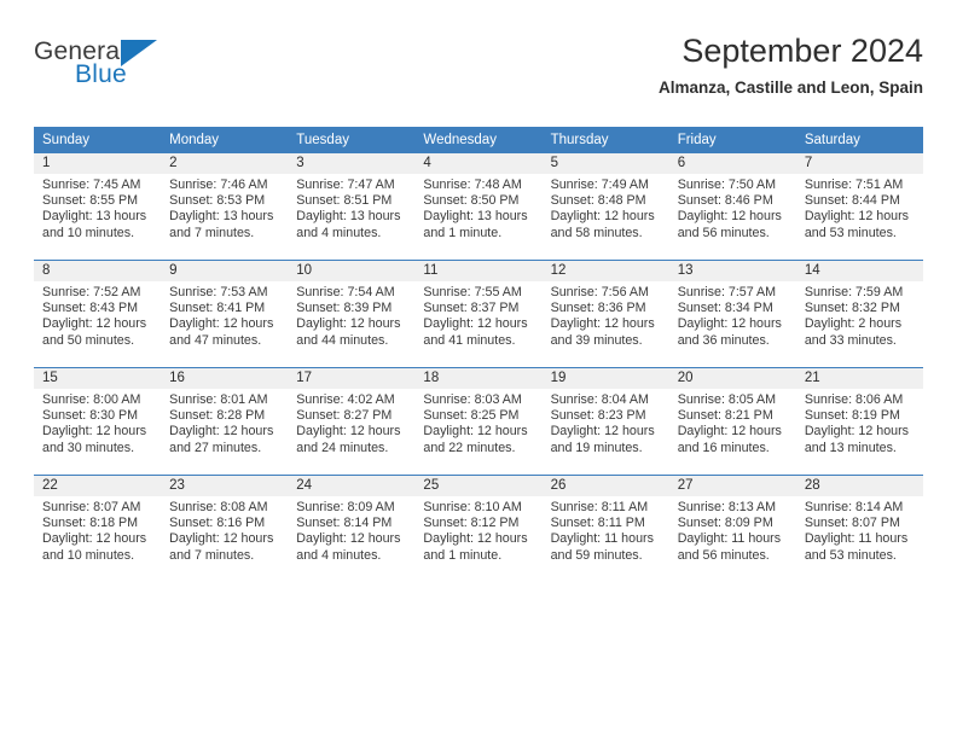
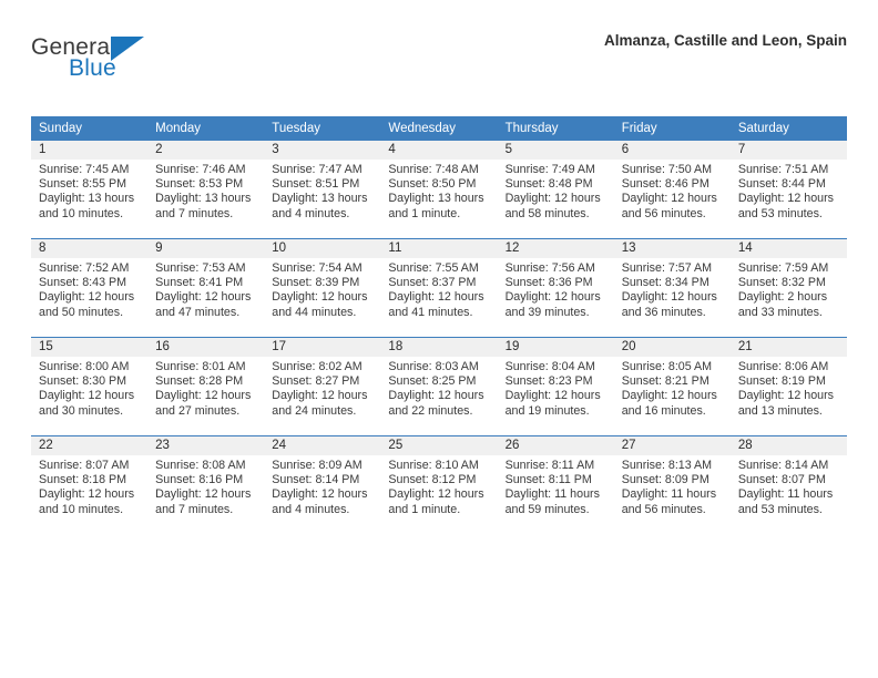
  General
  Blue
- September 2024
  Almanza, Castille and Leon, Spain
  Sunday	Monday	Tuesday	Wednesday	Thursday	Friday	Saturday
  1Sunrise: 7:45 AMSunset: 8:55 PMDaylight: 13 hours and 10 minutes.	2Sunrise: 7:46 AMSunset: 8:53 PMDaylight: 13 hours and 7 minutes.	3Sunrise: 7:47 AMSunset: 8:51 PMDaylight: 13 hours and 4 minutes.	4Sunrise: 7:48 AMSunset: 8:50 PMDaylight: 13 hours and 1 minute.	5Sunrise: 7:49 AMSunset: 8:48 PMDaylight: 12 hours and 58 minutes.	6Sunrise: 7:50 AMSunset: 8:46 PMDaylight: 12 hours and 56 minutes.	7Sunrise: 7:51 AMSunset: 8:44 PMDaylight: 12 hours and 53 minutes.
  8Sunrise: 7:52 AMSunset: 8:43 PMDaylight: 12 hours and 50 minutes.	9Sunrise: 7:53 AMSunset: 8:41 PMDaylight: 12 hours and 47 minutes.	10Sunrise: 7:54 AMSunset: 8:39 PMDaylight: 12 hours and 44 minutes.	11Sunrise: 7:55 AMSunset: 8:37 PMDaylight: 12 hours and 41 minutes.	12Sunrise: 7:56 AMSunset: 8:36 PMDaylight: 12 hours and 39 minutes.	13Sunrise: 7:57 AMSunset: 8:34 PMDaylight: 12 hours and 36 minutes.	14Sunrise: 7:59 AMSunset: 8:32 PMDaylight: 2 hours and 33 minutes.
- 15Sunrise: 8:00 AMSunset: 8:30 PMDaylight: 12 hours and 30 minutes.	16Sunrise: 8:01 AMSunset: 8:28 PMDaylight: 12 hours and 27 minutes.	17Sunrise: 4:02 AMSunset: 8:27 PMDaylight: 12 hours and 24 minutes.	18Sunrise: 8:03 AMSunset: 8:25 PMDaylight: 12 hours and 22 minutes.	19Sunrise: 8:04 AMSunset: 8:23 PMDaylight: 12 hours and 19 minutes.	20Sunrise: 8:05 AMSunset: 8:21 PMDaylight: 12 hours and 16 minutes.	21Sunrise: 8:06 AMSunset: 8:19 PMDaylight: 12 hours and 13 minutes.
+ 15Sunrise: 8:00 AMSunset: 8:30 PMDaylight: 12 hours and 30 minutes.	16Sunrise: 8:01 AMSunset: 8:28 PMDaylight: 12 hours and 27 minutes.	17Sunrise: 8:02 AMSunset: 8:27 PMDaylight: 12 hours and 24 minutes.	18Sunrise: 8:03 AMSunset: 8:25 PMDaylight: 12 hours and 22 minutes.	19Sunrise: 8:04 AMSunset: 8:23 PMDaylight: 12 hours and 19 minutes.	20Sunrise: 8:05 AMSunset: 8:21 PMDaylight: 12 hours and 16 minutes.	21Sunrise: 8:06 AMSunset: 8:19 PMDaylight: 12 hours and 13 minutes.
  22Sunrise: 8:07 AMSunset: 8:18 PMDaylight: 12 hours and 10 minutes.	23Sunrise: 8:08 AMSunset: 8:16 PMDaylight: 12 hours and 7 minutes.	24Sunrise: 8:09 AMSunset: 8:14 PMDaylight: 12 hours and 4 minutes.	25Sunrise: 8:10 AMSunset: 8:12 PMDaylight: 12 hours and 1 minute.	26Sunrise: 8:11 AMSunset: 8:11 PMDaylight: 11 hours and 59 minutes.	27Sunrise: 8:13 AMSunset: 8:09 PMDaylight: 11 hours and 56 minutes.	28Sunrise: 8:14 AMSunset: 8:07 PMDaylight: 11 hours and 53 minutes.
